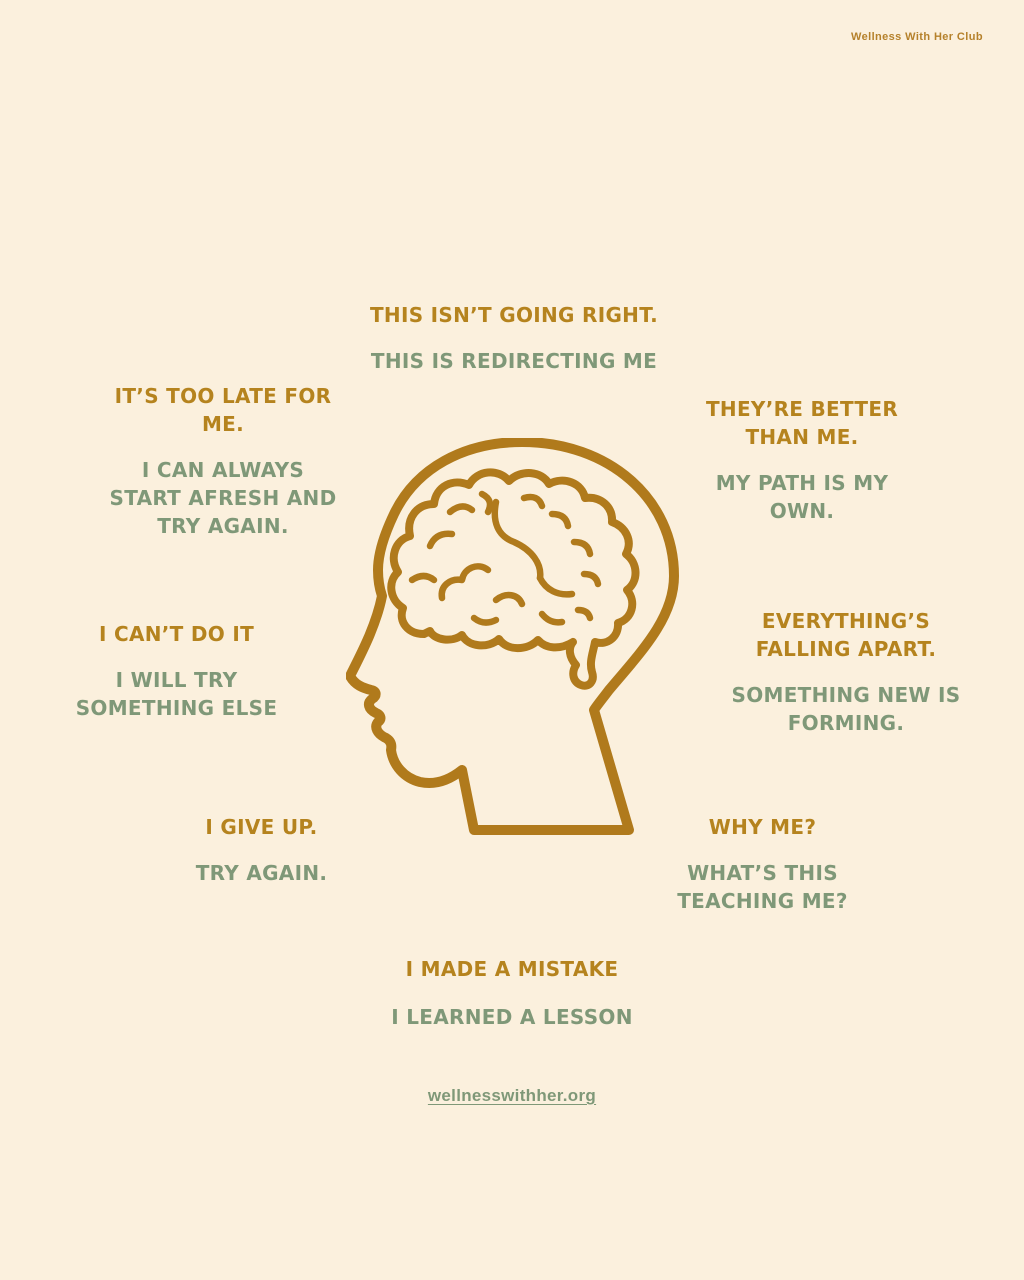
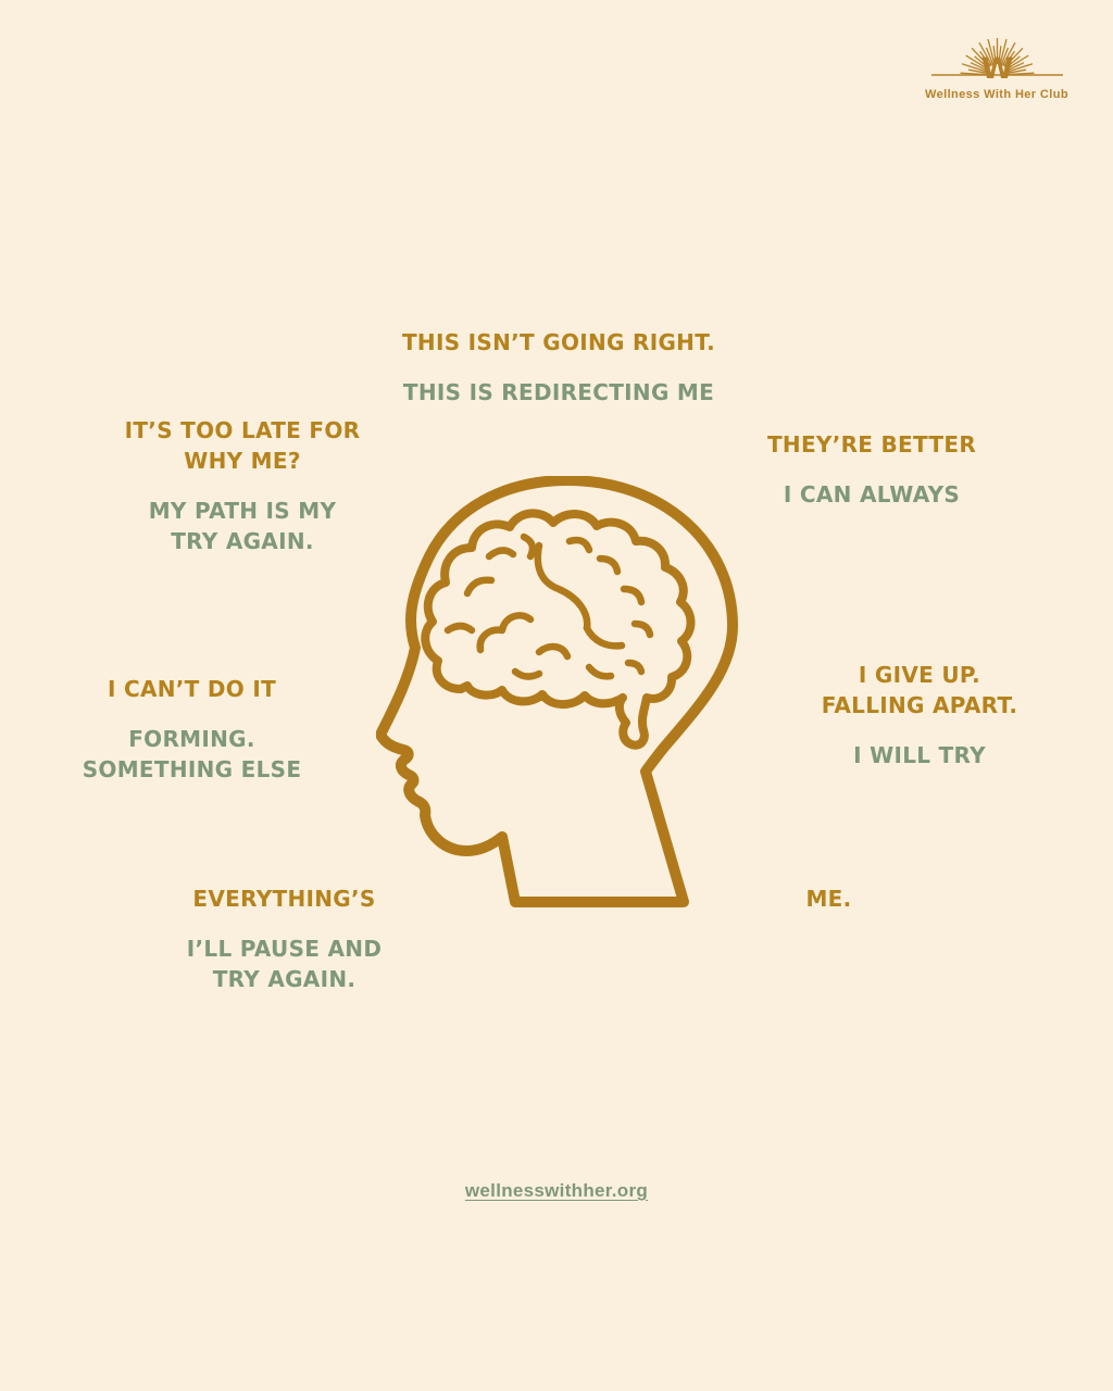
+ W
  Wellness With Her Club
  THIS ISN’T GOING RIGHT.
  THIS IS REDIRECTING ME
  IT’S TOO LATE FOR
- ME.
+ WHY ME?
- I CAN ALWAYS
+ MY PATH IS MY
- START AFRESH AND
  TRY AGAIN.
  THEY’RE BETTER
- THAN ME.
- MY PATH IS MY
+ I CAN ALWAYS
- OWN.
  I CAN’T DO IT
- I WILL TRY
+ FORMING.
  SOMETHING ELSE
- EVERYTHING’S
+ I GIVE UP.
  FALLING APART.
- SOMETHING NEW IS
- FORMING.
+ I WILL TRY
- I GIVE UP.
+ EVERYTHING’S
+ I’LL PAUSE AND
  TRY AGAIN.
- WHY ME?
+ ME.
- WHAT’S THIS
- TEACHING ME?
- I MADE A MISTAKE
- I LEARNED A LESSON
  wellnesswithher.org
